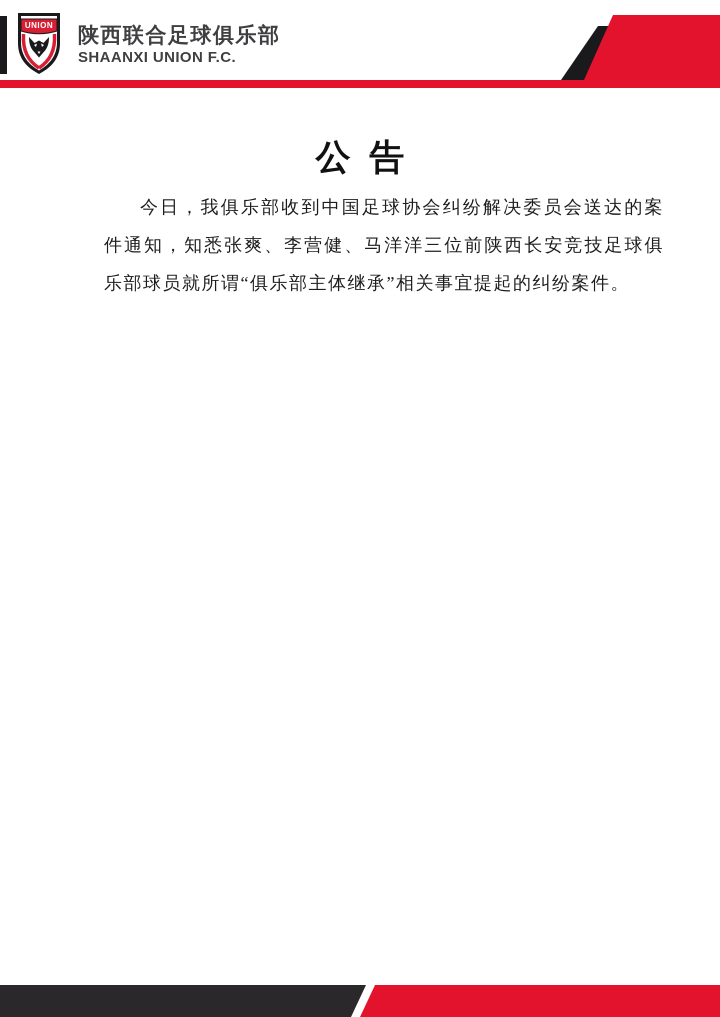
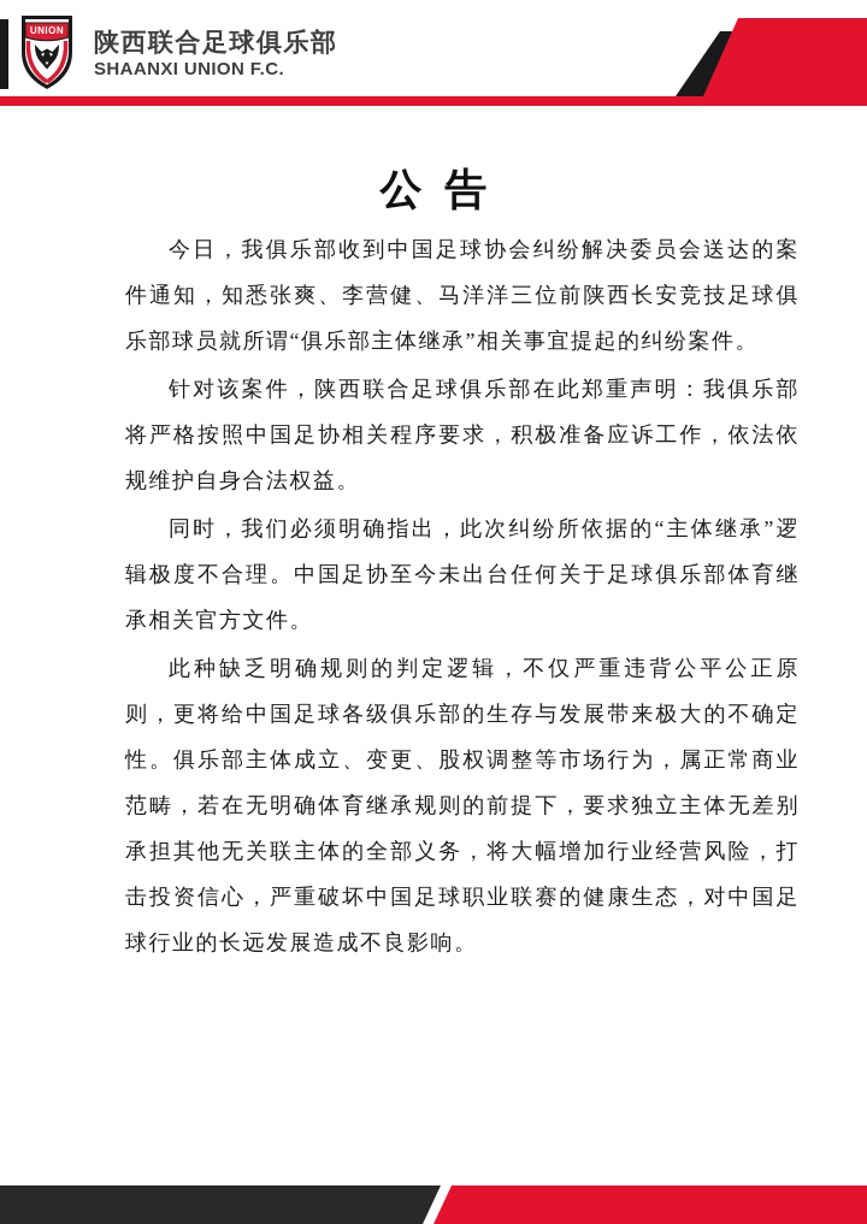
  UNION
  陕西联合足球俱乐部
  SHAANXI UNION F.C.
  公 告
  今日，我俱乐部收到中国足球协会纠纷解决委员会送达的案件通知，知悉张爽、李营健、马洋洋三位前陕西长安竞技足球俱乐部球员就所谓“俱乐部主体继承”相关事宜提起的纠纷案件。
+ 针对该案件，陕西联合足球俱乐部在此郑重声明：我俱乐部将严格按照中国足协相关程序要求，积极准备应诉工作，依法依规维护自身合法权益。
+ 同时，我们必须明确指出，此次纠纷所依据的“主体继承”逻辑极度不合理。中国足协至今未出台任何关于足球俱乐部体育继承相关官方文件。
+ 此种缺乏明确规则的判定逻辑，不仅严重违背公平公正原则，更将给中国足球各级俱乐部的生存与发展带来极大的不确定性。俱乐部主体成立、变更、股权调整等市场行为，属正常商业范畴，若在无明确体育继承规则的前提下，要求独立主体无差别承担其他无关联主体的全部义务，将大幅增加行业经营风险，打击投资信心，严重破坏中国足球职业联赛的健康生态，对中国足球行业的长远发展造成不良影响。
